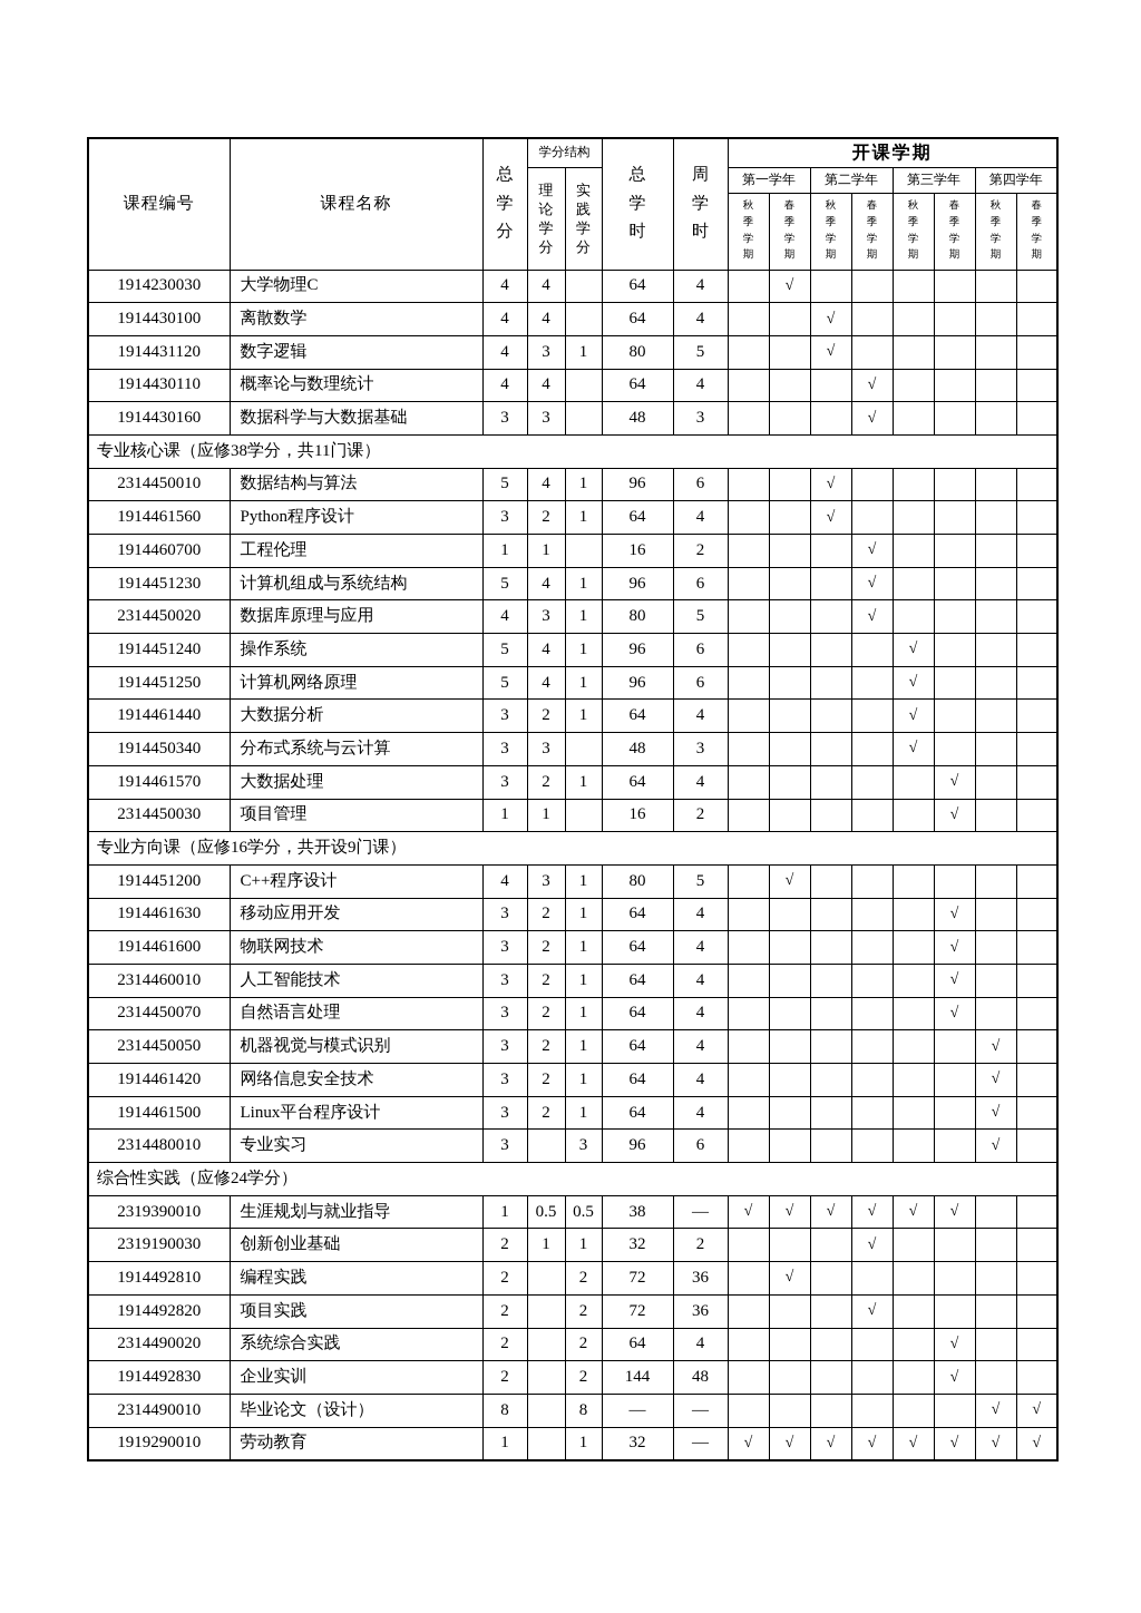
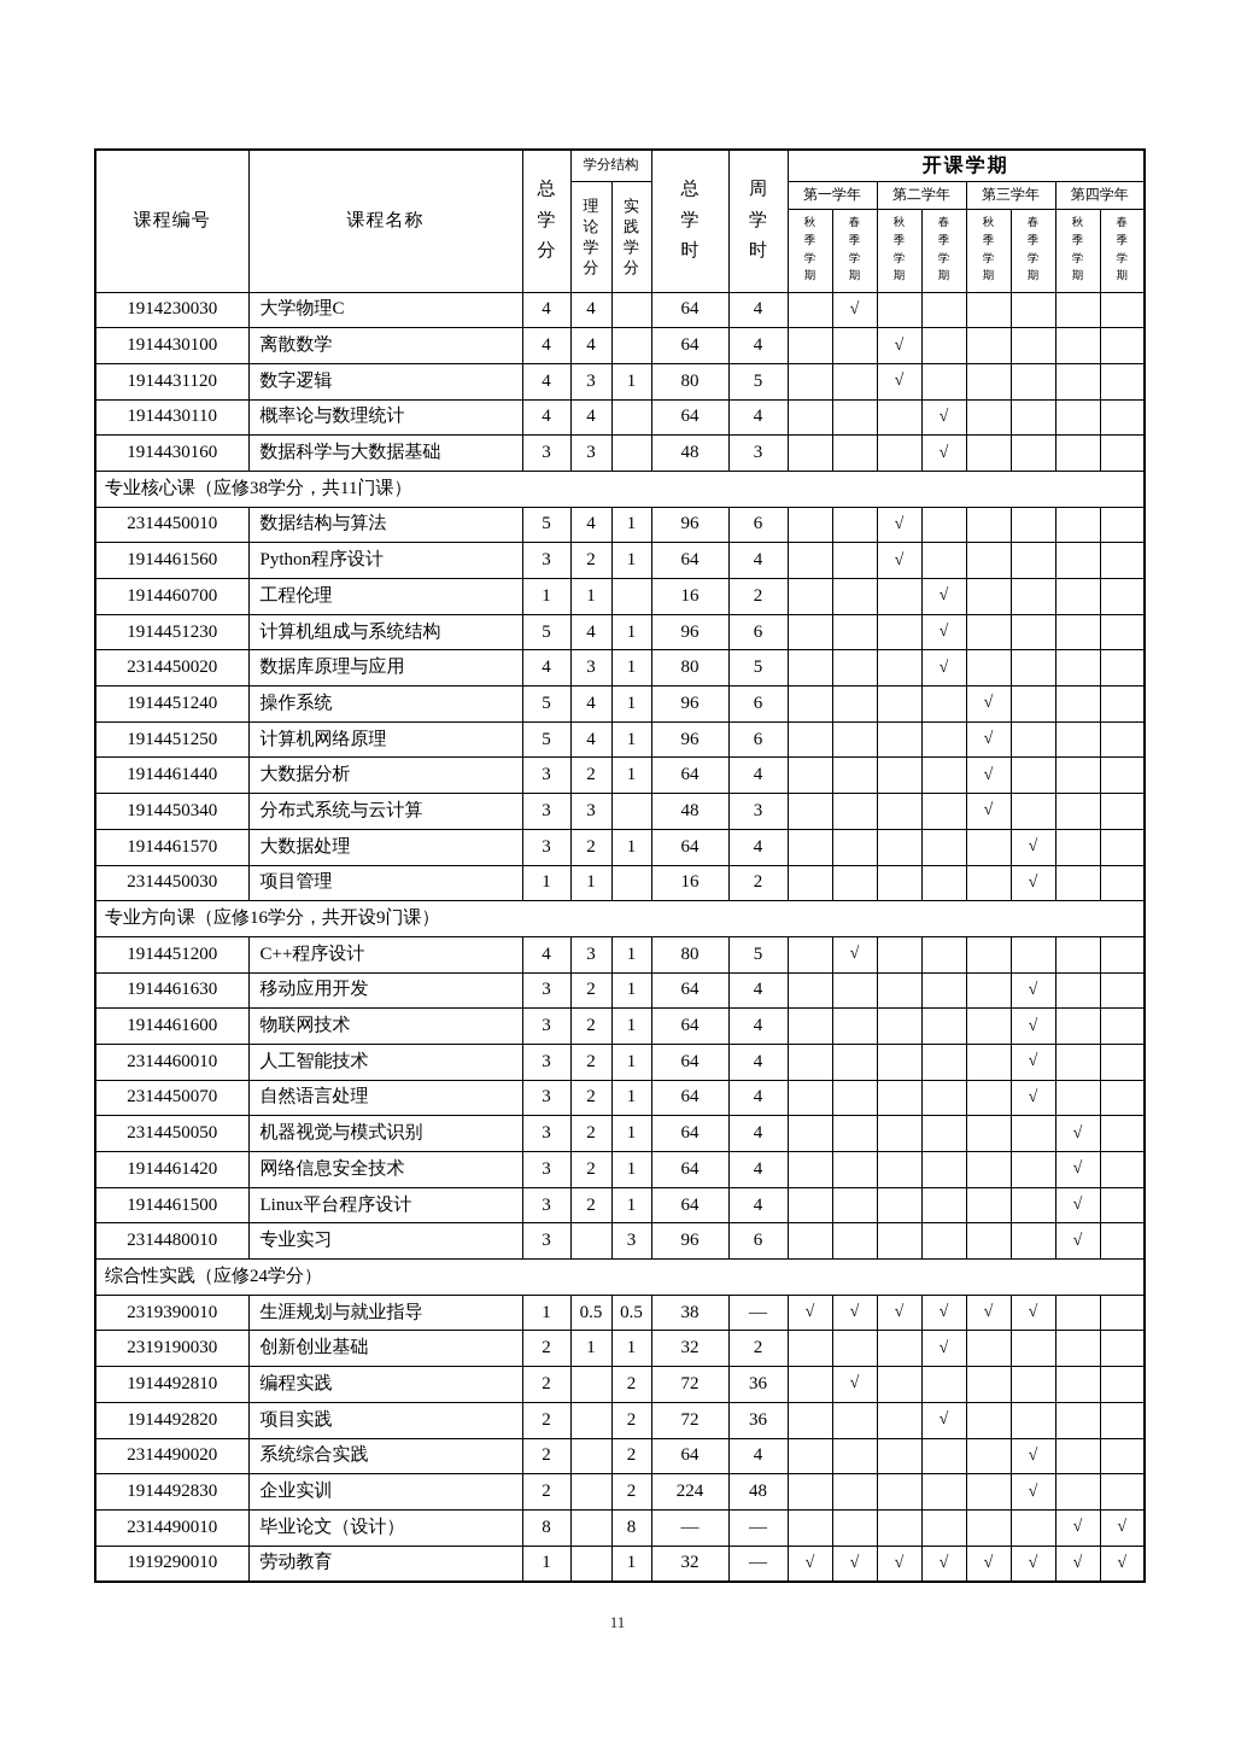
  课程编号	课程名称	总 学 分	学分结构	总 学 时	周 学 时	开课学期
  理 论 学 分	实 践 学 分	第一学年	第二学年	第三学年	第四学年
  秋 季 学 期	春 季 学 期	秋 季 学 期	春 季 学 期	秋 季 学 期	春 季 学 期	秋 季 学 期	春 季 学 期
  1914230030	大学物理C	4	4		64	4		√
  1914430100	离散数学	4	4		64	4			√
  1914431120	数字逻辑	4	3	1	80	5			√
  1914430110	概率论与数理统计	4	4		64	4				√
  1914430160	数据科学与大数据基础	3	3		48	3				√
  专业核心课（应修38学分，共11门课）
  2314450010	数据结构与算法	5	4	1	96	6			√
  1914461560	Python程序设计	3	2	1	64	4			√
  1914460700	工程伦理	1	1		16	2				√
  1914451230	计算机组成与系统结构	5	4	1	96	6				√
  2314450020	数据库原理与应用	4	3	1	80	5				√
  1914451240	操作系统	5	4	1	96	6					√
  1914451250	计算机网络原理	5	4	1	96	6					√
  1914461440	大数据分析	3	2	1	64	4					√
  1914450340	分布式系统与云计算	3	3		48	3					√
  1914461570	大数据处理	3	2	1	64	4						√
  2314450030	项目管理	1	1		16	2						√
  专业方向课（应修16学分，共开设9门课）
  1914451200	C++程序设计	4	3	1	80	5		√
  1914461630	移动应用开发	3	2	1	64	4						√
  1914461600	物联网技术	3	2	1	64	4						√
  2314460010	人工智能技术	3	2	1	64	4						√
  2314450070	自然语言处理	3	2	1	64	4						√
  2314450050	机器视觉与模式识别	3	2	1	64	4							√
  1914461420	网络信息安全技术	3	2	1	64	4							√
  1914461500	Linux平台程序设计	3	2	1	64	4							√
  2314480010	专业实习	3		3	96	6							√
  综合性实践（应修24学分）
  2319390010	生涯规划与就业指导	1	0.5	0.5	38	—	√	√	√	√	√	√
  2319190030	创新创业基础	2	1	1	32	2				√
  1914492810	编程实践	2		2	72	36		√
  1914492820	项目实践	2		2	72	36				√
  2314490020	系统综合实践	2		2	64	4						√
- 1914492830	企业实训	2		2	144	48						√
+ 1914492830	企业实训	2		2	224	48						√
  2314490010	毕业论文（设计）	8		8	—	—							√	√
  1919290010	劳动教育	1		1	32	—	√	√	√	√	√	√	√	√
+ 11
